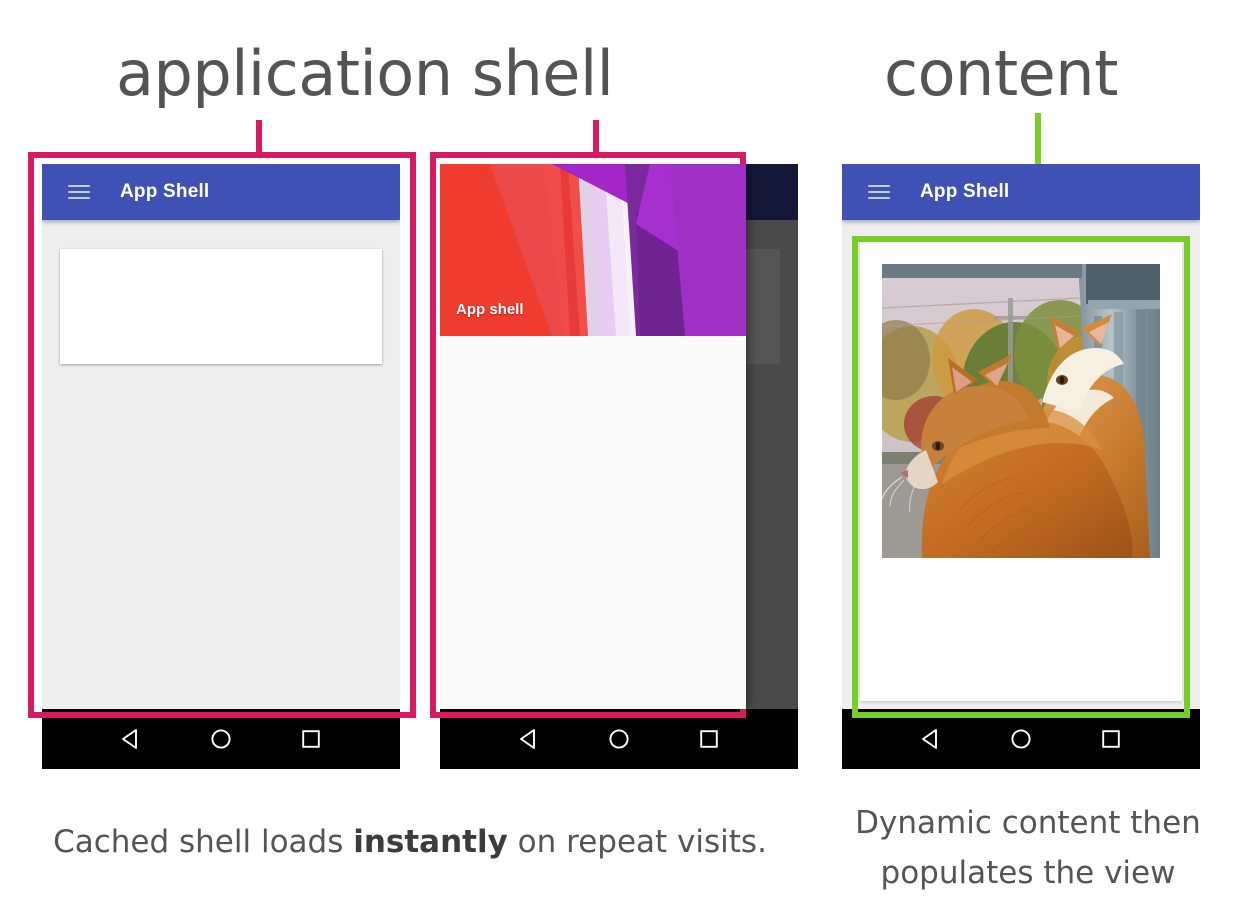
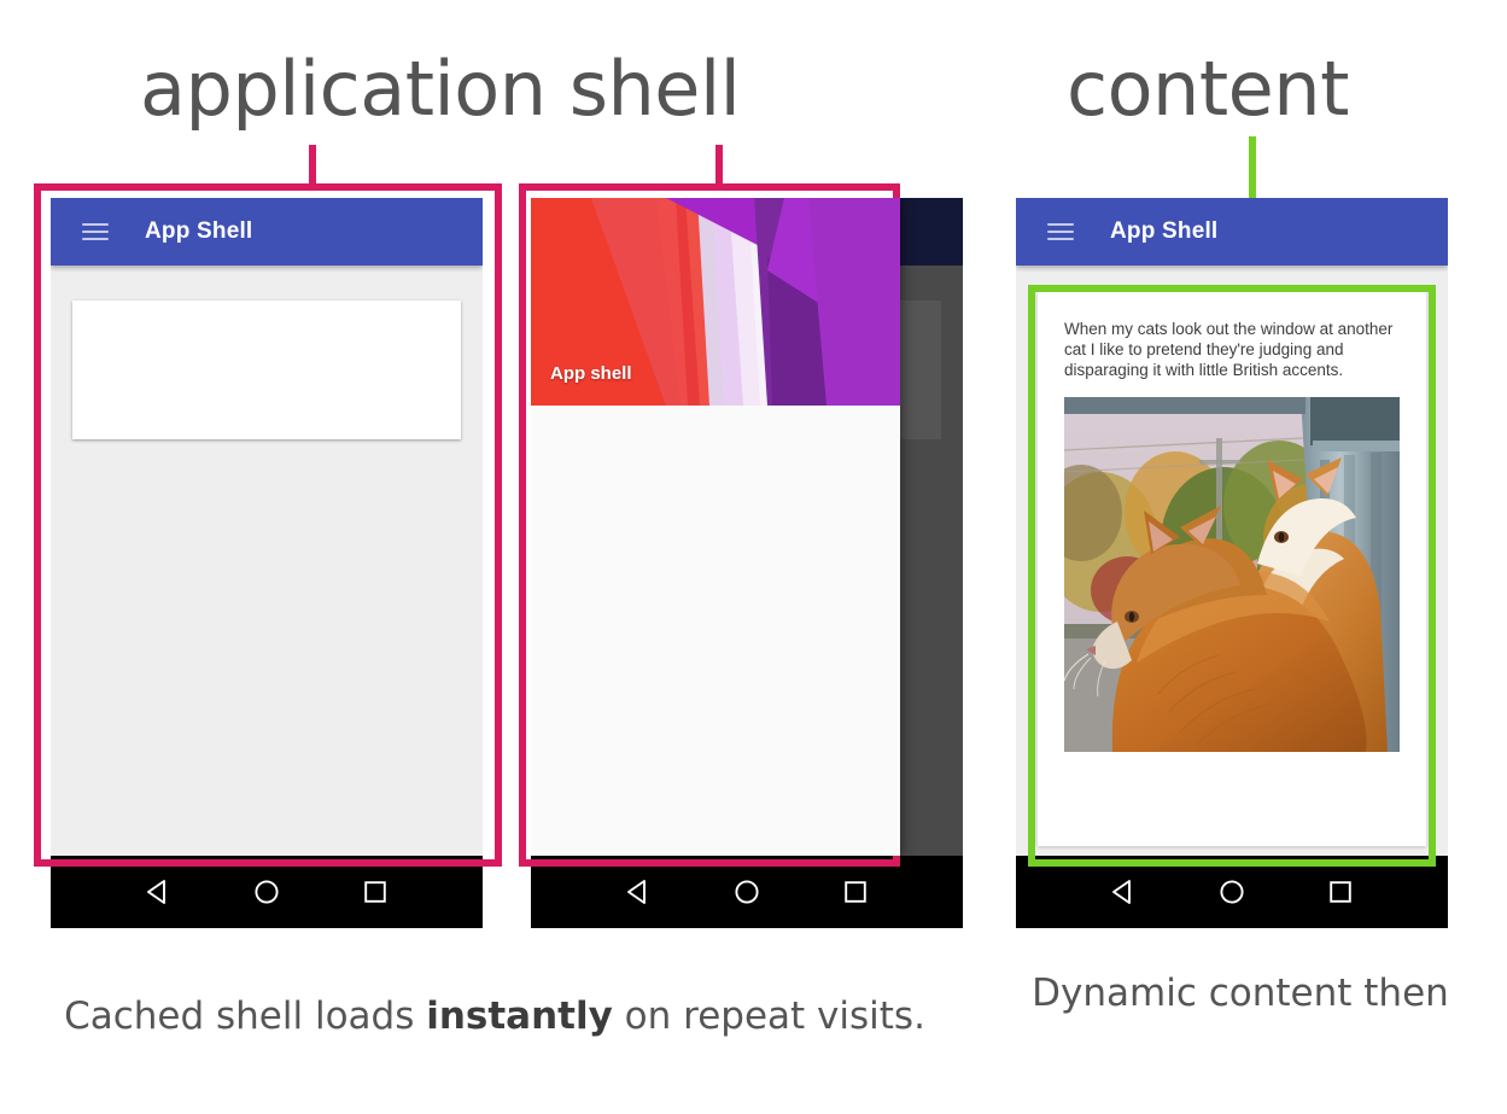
  application shell
  content
  App Shell
  App shell
  App Shell
+ When my cats look out the window at another cat I like to pretend they're judging and disparaging it with little British accents.
  Cached shell loads instantly on repeat visits.
  Dynamic content then
- populates the view
